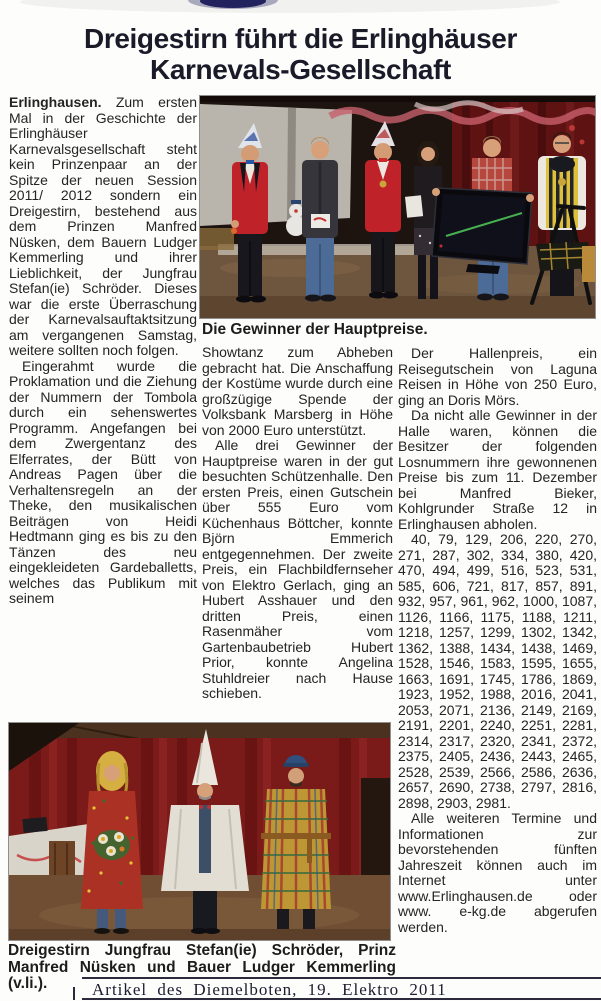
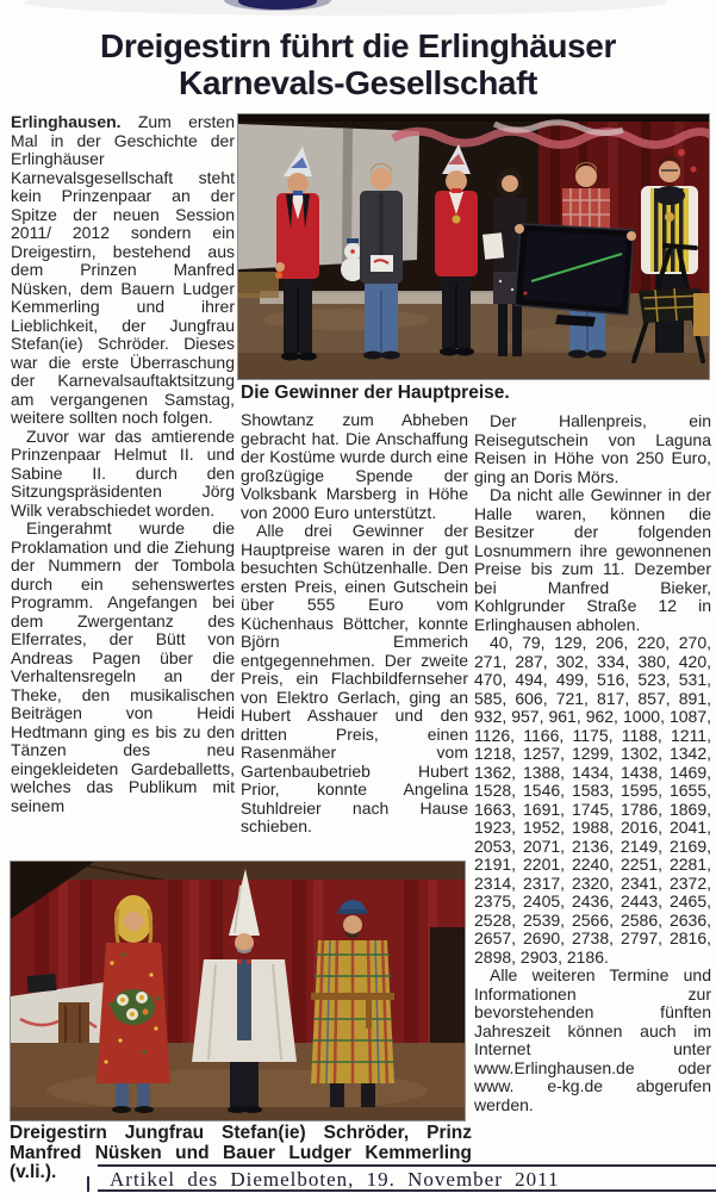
  Dreigestirn führt die Erlinghäuser
  Karnevals-Gesellschaft
  Erlinghausen. Zum ersten Mal in der Geschichte der Erlinghäuser Karnevalsgesellschaft steht kein Prinzenpaar an der Spitze der neuen Session 2011/ 2012 sondern ein Dreigestirn, bestehend aus dem Prinzen Manfred Nüsken, dem Bauern Ludger Kemmerling und ihrer Lieblichkeit, der Jungfrau Stefan(ie) Schröder. Dieses war die erste Überraschung der Karnevalsauftaktsitzung am vergangenen Samstag, weitere sollten noch folgen.
+ Zuvor war das amtierende Prinzenpaar Helmut II. und Sabine II. durch den Sitzungspräsidenten Jörg Wilk verabschiedet worden.
  Eingerahmt wurde die Proklamation und die Ziehung der Nummern der Tombola durch ein sehenswertes Programm. Angefangen bei dem Zwergentanz des Elferrates, der Bütt von Andreas Pagen über die Verhaltensregeln an der Theke, den musikalischen Beiträgen von Heidi Hedtmann ging es bis zu den Tänzen des neu eingekleideten Gardeballetts, welches das Publikum mit seinem
  Die Gewinner der Hauptpreise.
  Showtanz zum Abheben gebracht hat. Die Anschaffung der Kostüme wurde durch eine großzügige Spende der Volksbank Marsberg in Höhe von 2000 Euro unterstützt.
  Alle drei Gewinner der Hauptpreise waren in der gut besuchten Schützenhalle. Den ersten Preis, einen Gutschein über 555 Euro vom Küchenhaus Böttcher, konnte Björn Emmerich entgegennehmen. Der zweite Preis, ein Flachbildfernseher von Elektro Gerlach, ging an Hubert Asshauer und den dritten Preis, einen Rasenmäher vom Gartenbaubetrieb Hubert Prior, konnte Angelina Stuhldreier nach Hause schieben.
  Der Hallenpreis, ein Reisegutschein von Laguna Reisen in Höhe von 250 Euro, ging an Doris Mörs.
  Da nicht alle Gewinner in der Halle waren, können die Besitzer der folgenden Losnummern ihre gewonnenen Preise bis zum 11. Dezember bei Manfred Bieker, Kohlgrunder Straße 12 in Erlinghausen abholen.
- 40, 79, 129, 206, 220, 270, 271, 287, 302, 334, 380, 420, 470, 494, 499, 516, 523, 531, 585, 606, 721, 817, 857, 891, 932, 957, 961, 962, 1000, 1087, 1126, 1166, 1175, 1188, 1211, 1218, 1257, 1299, 1302, 1342, 1362, 1388, 1434, 1438, 1469, 1528, 1546, 1583, 1595, 1655, 1663, 1691, 1745, 1786, 1869, 1923, 1952, 1988, 2016, 2041, 2053, 2071, 2136, 2149, 2169, 2191, 2201, 2240, 2251, 2281, 2314, 2317, 2320, 2341, 2372, 2375, 2405, 2436, 2443, 2465, 2528, 2539, 2566, 2586, 2636, 2657, 2690, 2738, 2797, 2816, 2898, 2903, 2981.
+ 40, 79, 129, 206, 220, 270, 271, 287, 302, 334, 380, 420, 470, 494, 499, 516, 523, 531, 585, 606, 721, 817, 857, 891, 932, 957, 961, 962, 1000, 1087, 1126, 1166, 1175, 1188, 1211, 1218, 1257, 1299, 1302, 1342, 1362, 1388, 1434, 1438, 1469, 1528, 1546, 1583, 1595, 1655, 1663, 1691, 1745, 1786, 1869, 1923, 1952, 1988, 2016, 2041, 2053, 2071, 2136, 2149, 2169, 2191, 2201, 2240, 2251, 2281, 2314, 2317, 2320, 2341, 2372, 2375, 2405, 2436, 2443, 2465, 2528, 2539, 2566, 2586, 2636, 2657, 2690, 2738, 2797, 2816, 2898, 2903, 2186.
  Alle weiteren Termine und Informationen zur bevorstehenden fünften Jahreszeit können auch im Internet unter www.Erlinghausen.de oder www. e-kg.de abgerufen werden.
  Dreigestirn Jungfrau Stefan(ie) Schröder, Prinz Manfred Nüsken und Bauer Ludger Kemmerling (v.li.).
- Artikel des Diemelboten, 19. Elektro 2011
+ Artikel des Diemelboten, 19. November 2011
